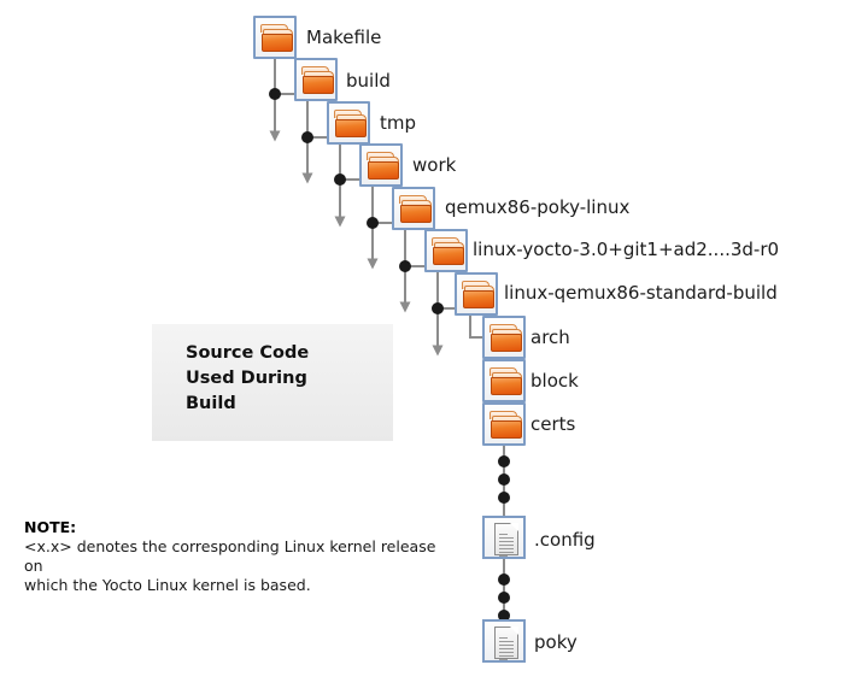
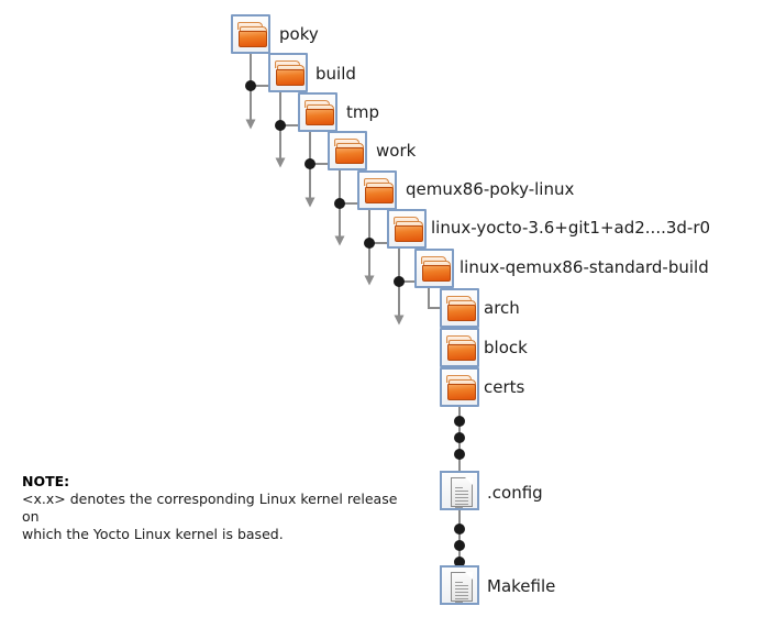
- Makefile
+ poky
  build
  tmp
  work
  qemux86-poky-linux
- linux-yocto-3.0+git1+ad2....3d-r0
+ linux-yocto-3.6+git1+ad2....3d-r0
  linux-qemux86-standard-build
  arch
  block
  certs
  .config
- poky
+ Makefile
- Source Code
- Used During
- Build
  NOTE:
  <x.x> denotes the corresponding Linux kernel release on
  which the Yocto Linux kernel is based.
